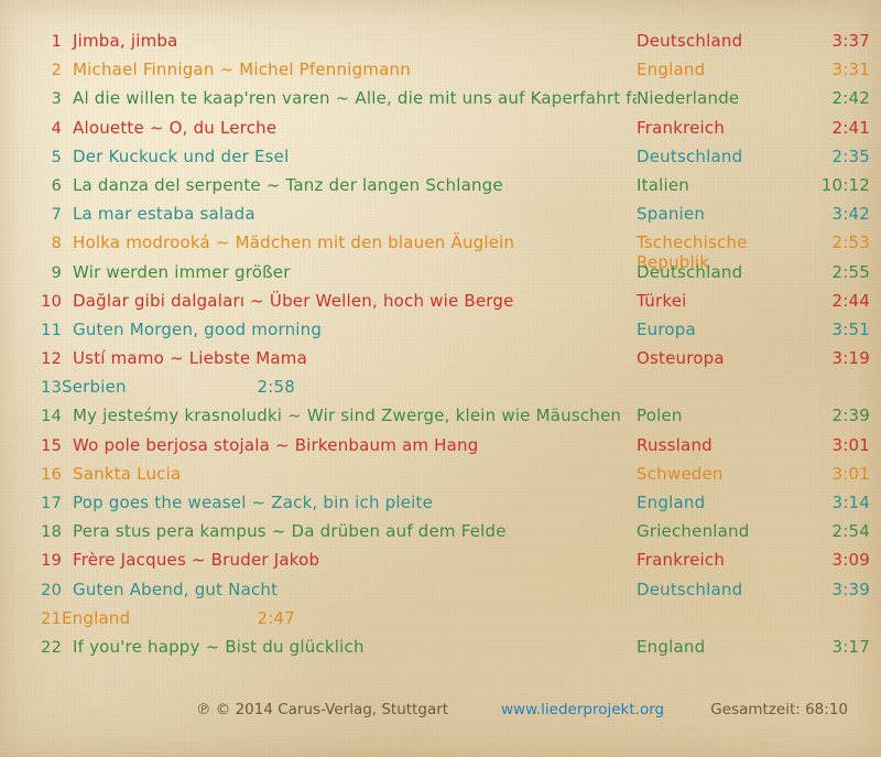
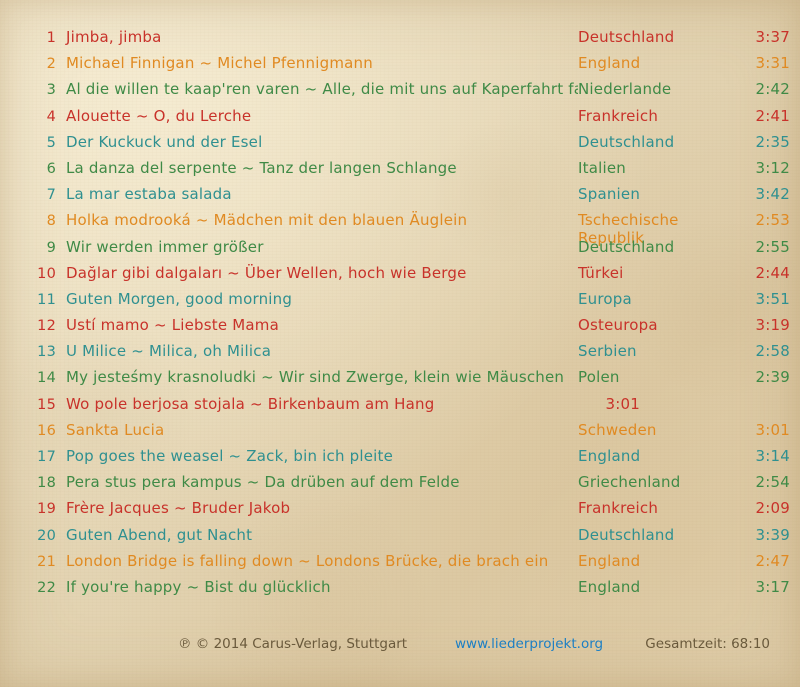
  1
  Jimba, jimba
  Deutschland
  3:37
  2
  Michael Finnigan ~ Michel Pfennigmann
  England
  3:31
  3
  Al die willen te kaap'ren varen ~ Alle, die mit uns auf Kaperfahrt f
  Niederlande
  2:42
  4
  Alouette ~ O, du Lerche
  Frankreich
  2:41
  5
  Der Kuckuck und der Esel
  Deutschland
  2:35
  6
  La danza del serpente ~ Tanz der langen Schlange
  Italien
- 10:12
+ 3:12
  7
  La mar estaba salada
  Spanien
  3:42
  8
  Holka modrooká ~ Mädchen mit den blauen Äuglein
  Tschechische Republik
  2:53
  9
  Wir werden immer größer
  Deutschland
  2:55
  10
  Dağlar gibi dalgaları ~ Über Wellen, hoch wie Berge
  Türkei
  2:44
  11
  Guten Morgen, good morning
  Europa
  3:51
  12
  Ustí mamo ~ Liebste Mama
  Osteuropa
  3:19
  13
+ U Milice ~ Milica, oh Milica
  Serbien
  2:58
  14
  My jesteśmy krasnoludki ~ Wir sind Zwerge, klein wie Mäuschen
  Polen
  2:39
  15
  Wo pole berjosa stojala ~ Birkenbaum am Hang
- Russland
  3:01
  16
  Sankta Lucia
  Schweden
  3:01
  17
  Pop goes the weasel ~ Zack, bin ich pleite
  England
  3:14
  18
  Pera stus pera kampus ~ Da drüben auf dem Felde
  Griechenland
  2:54
  19
  Frère Jacques ~ Bruder Jakob
  Frankreich
- 3:09
+ 2:09
  20
  Guten Abend, gut Nacht
  Deutschland
  3:39
  21
+ London Bridge is falling down ~ Londons Brücke, die brach ein
  England
  2:47
  22
  If you're happy ~ Bist du glücklich
  England
  3:17
  ℗ © 2014 Carus-Verlag, Stuttgart
  www.liederprojekt.org
  Gesamtzeit: 68:10
